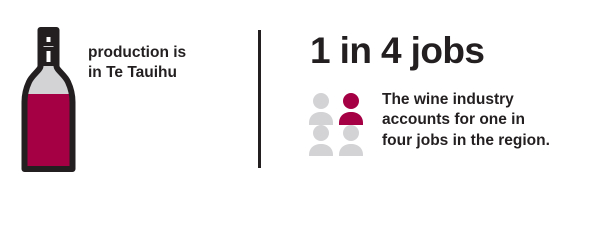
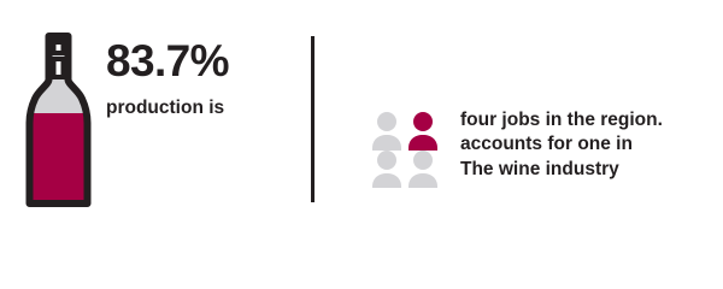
+ 83.7%
  production is
- in Te Tauihu
- 1 in 4 jobs
- The wine industry
+ four jobs in the region.
  accounts for one in
- four jobs in the region.
+ The wine industry
